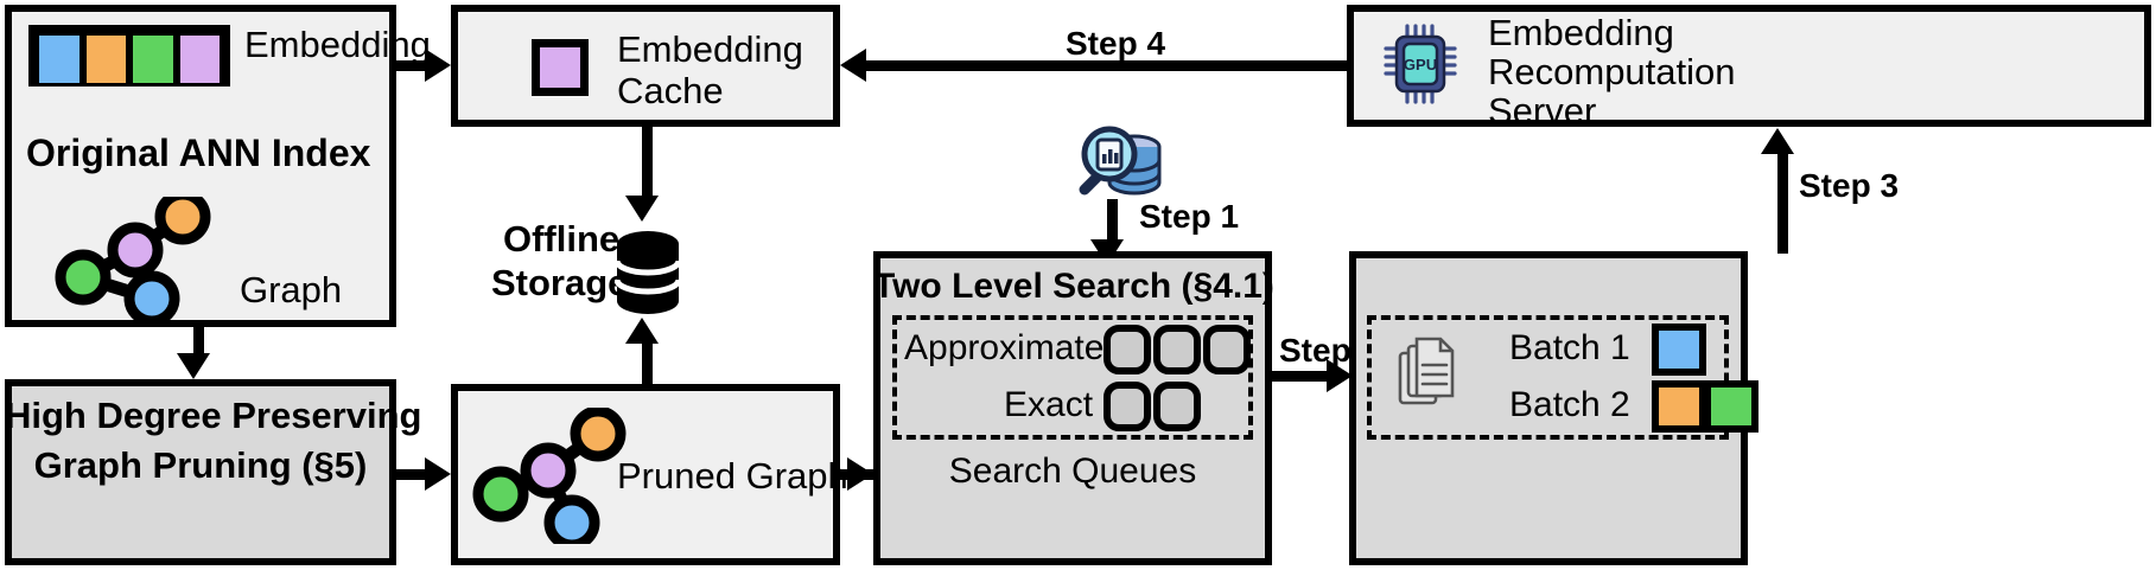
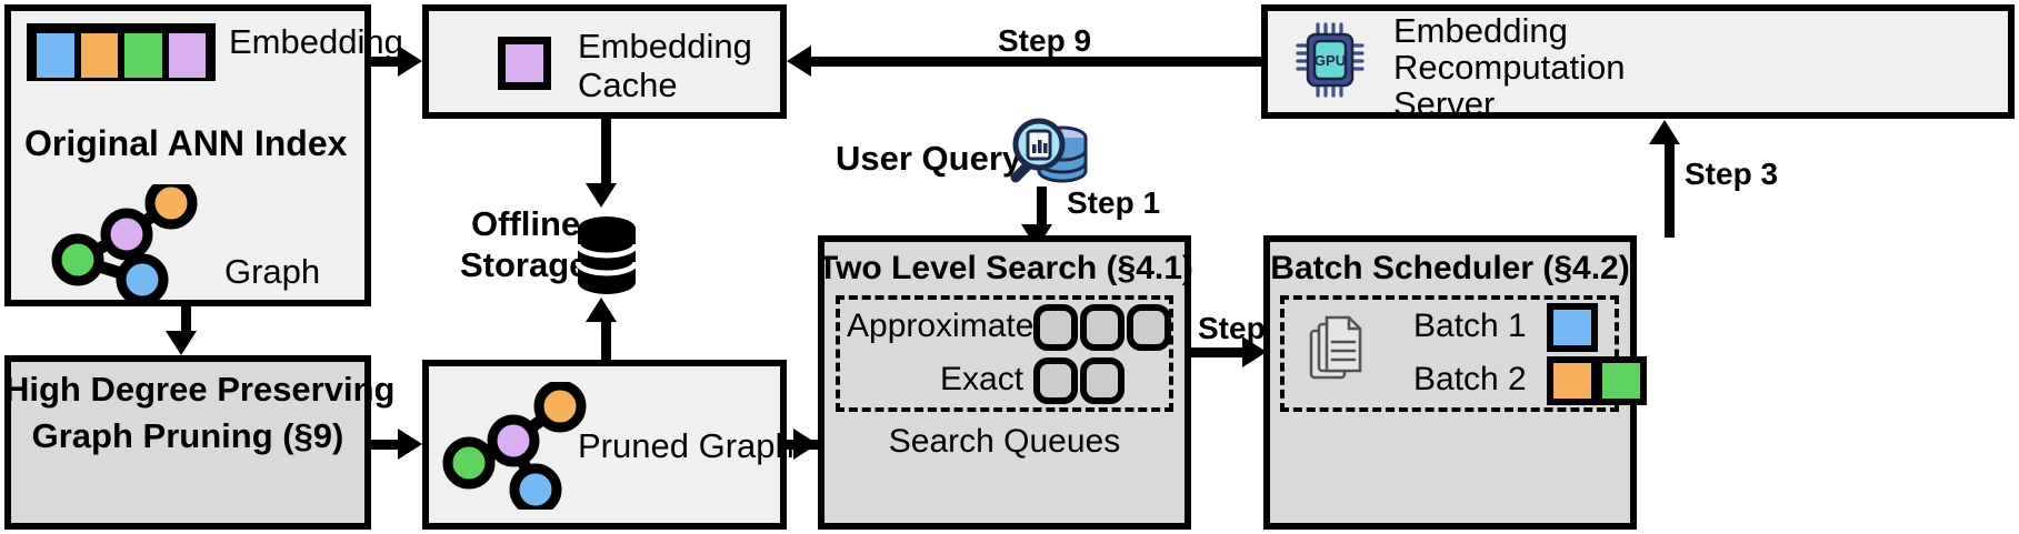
  Embedding
  Original ANN Index
  Graph
  High Degree Preserving
- Graph Pruning (§5)
+ Graph Pruning (§9)
  Embedding
  Cache
  Offline
  Storag
  Pruned Graph
+ User Query
  Step 1
  Two Level Search (§4.1)
  Approximate
  Exact
  Search Queues
  Step
+ Batch Scheduler (§4.2)
  Batch 1
  Batch 2
  Step 3
  GPU
  Embedding
  Recomputation
  Server
- Step 4
+ Step 9
